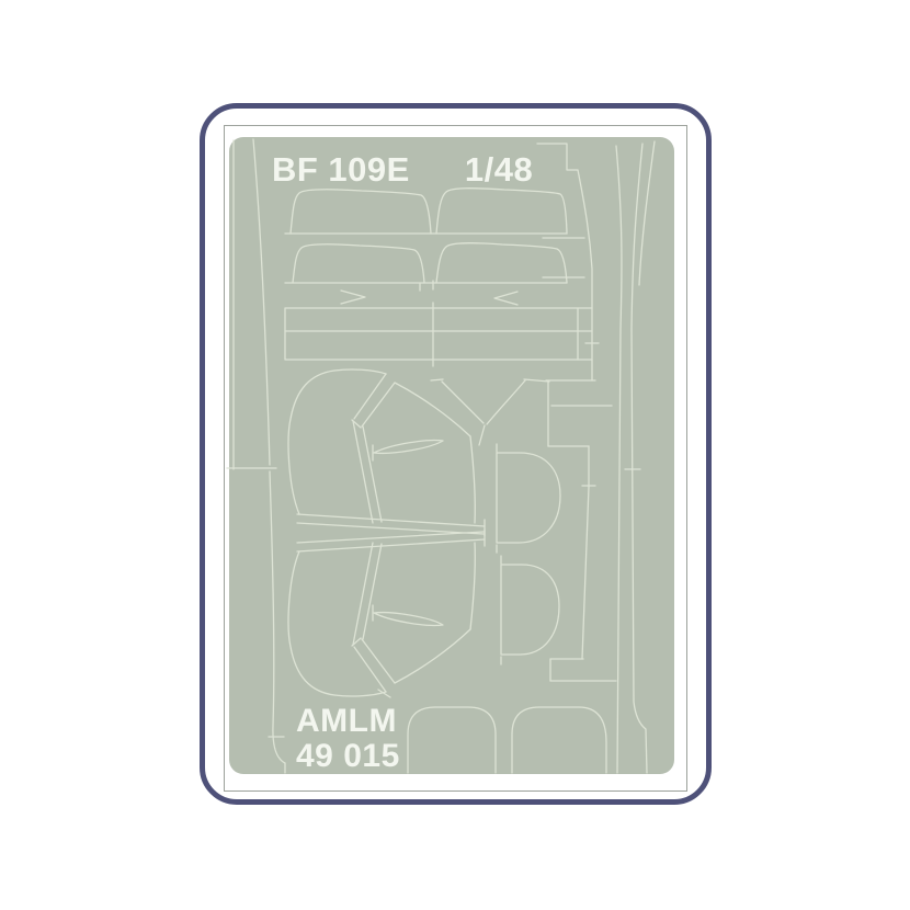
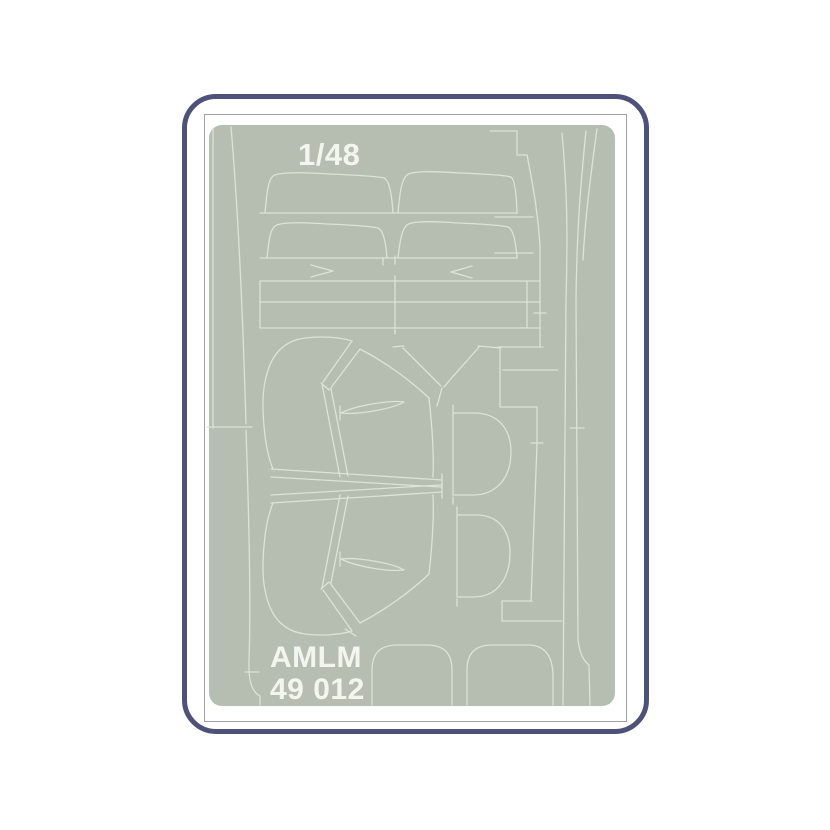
- BF 109E
  1/48
  AMLM
- 49 015
+ 49 012
